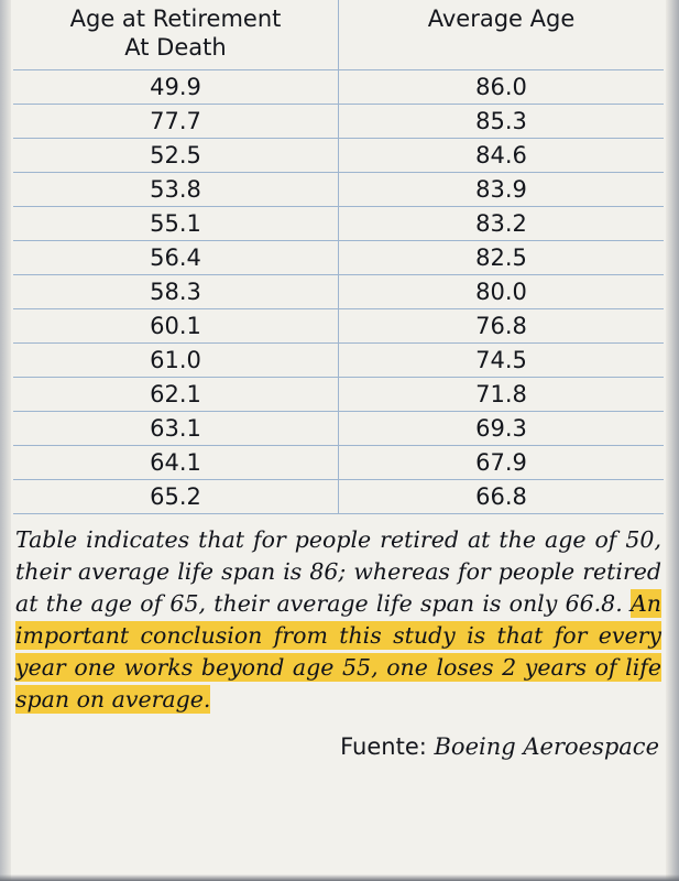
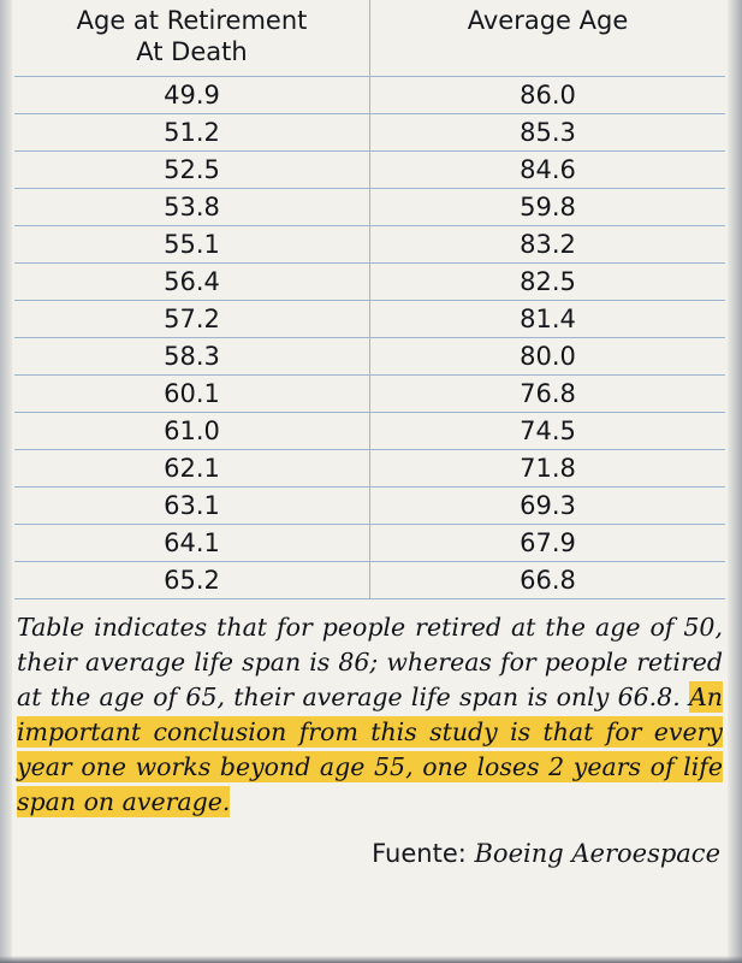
  Age at Retirement At Death	Average Age
  49.9	86.0
- 77.7	85.3
+ 51.2	85.3
  52.5	84.6
- 53.8	83.9
+ 53.8	59.8
  55.1	83.2
  56.4	82.5
+ 57.2	81.4
  58.3	80.0
  60.1	76.8
  61.0	74.5
  62.1	71.8
  63.1	69.3
  64.1	67.9
  65.2	66.8
  Table indicates that for people retired at the age of 50, their average life span is 86; whereas for people retired at the age of 65, their average life span is only 66.8. An important conclusion from this study is that for every year one works beyond age 55, one loses 2 years of life span on average.
  Fuente: Boeing Aeroespace
